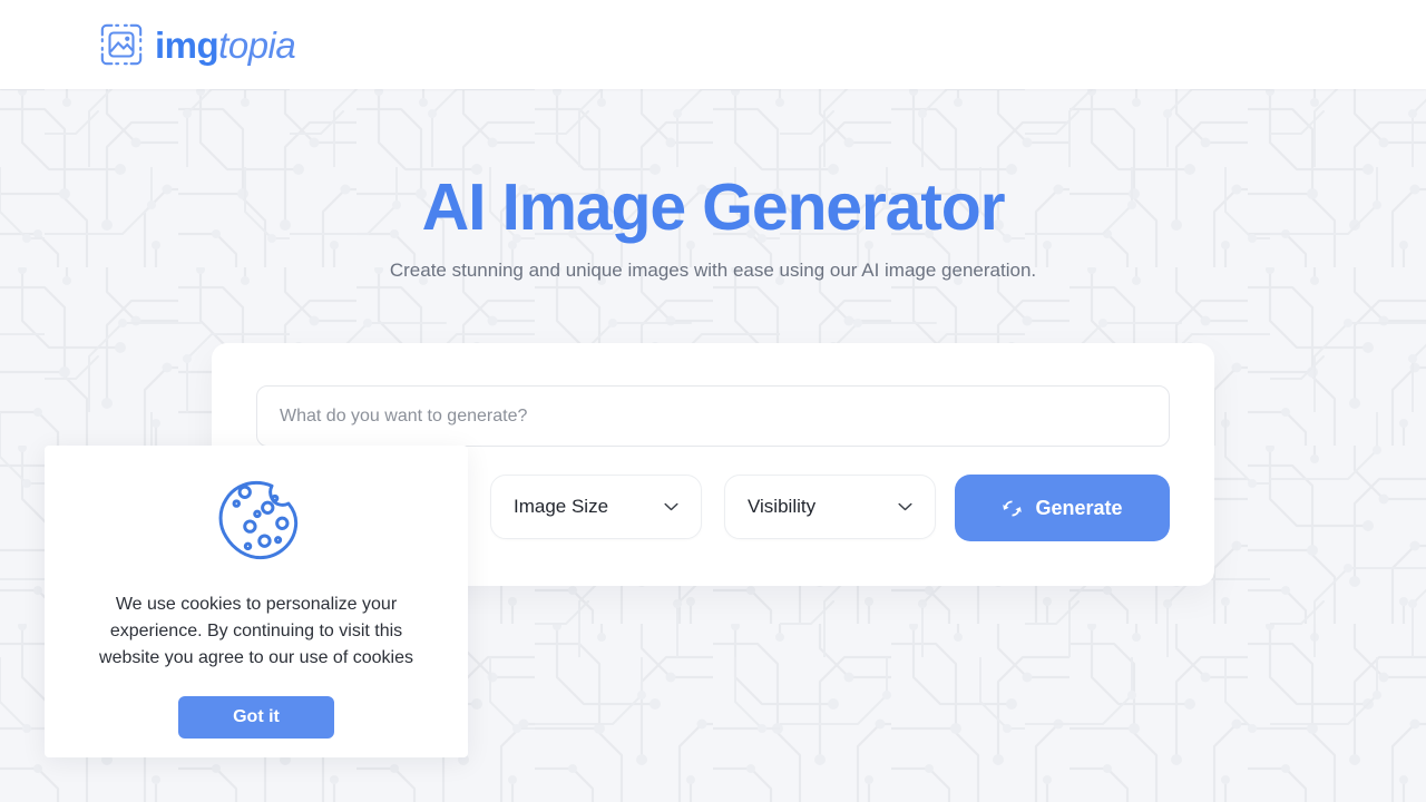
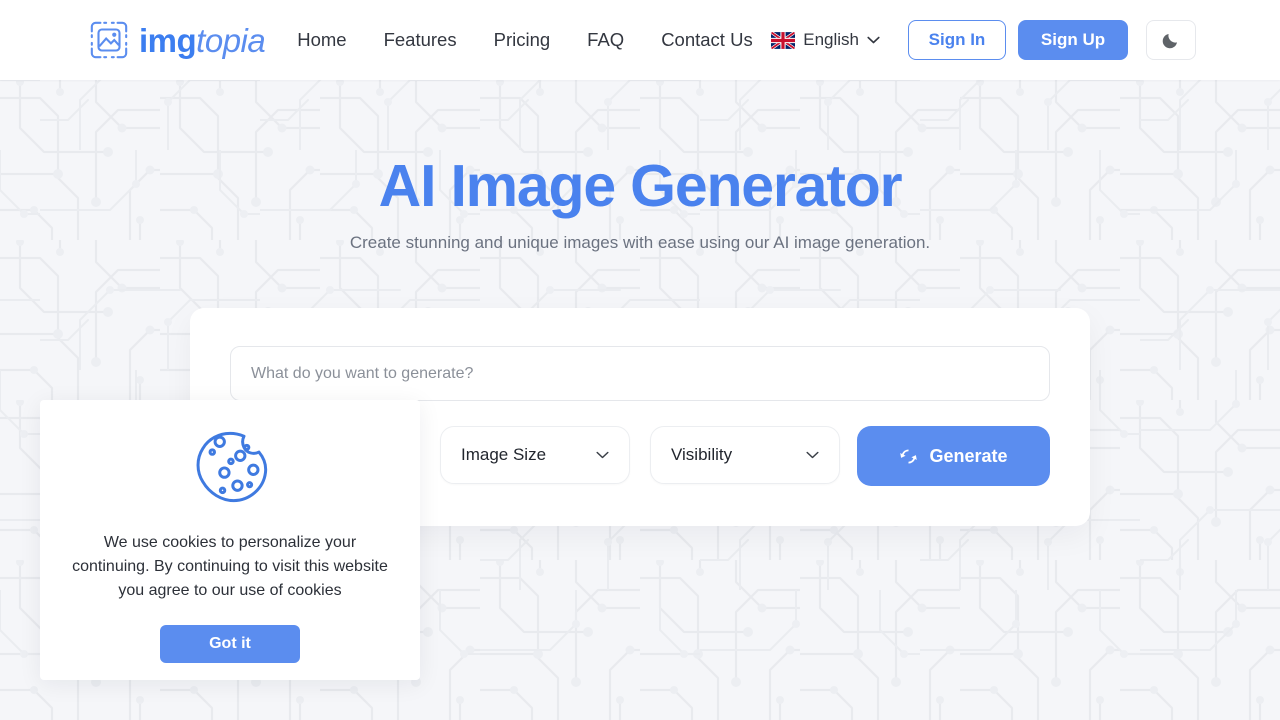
  imgtopia
+ Home
+ Features
+ Pricing
+ FAQ
+ Contact Us
+ English
+ Sign In
+ Sign Up
  AI Image Generator
  Create stunning and unique images with ease using our AI image generation.
  What do you want to generate?
  Image Size
  Visibility
  Generate
- We use cookies to personalize your experience. By continuing to visit this website you agree to our use of cookies
+ We use cookies to personalize your continuing. By continuing to visit this website you agree to our use of cookies
  Got it
